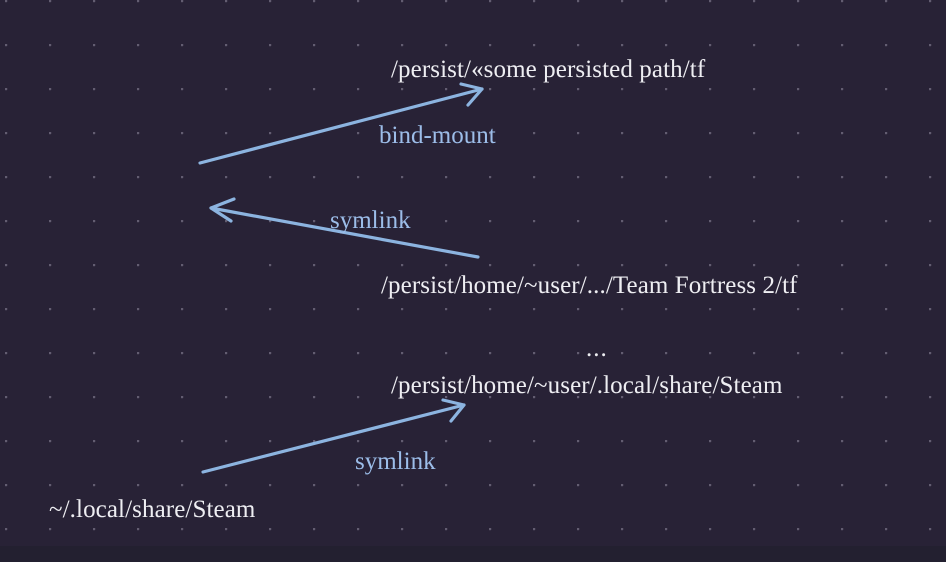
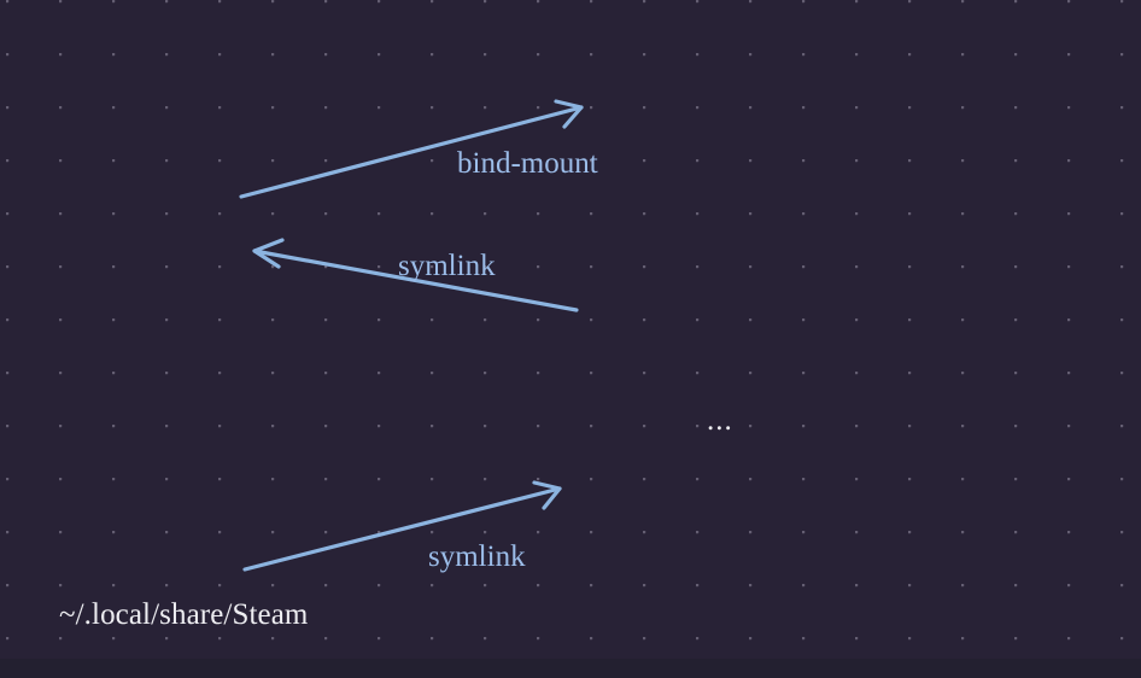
- /persist/«some persisted path/tf
- /persist/home/~user/.../Team Fortress 2/tf
- /persist/home/~user/.local/share/Steam
  ~/.local/share/Steam
  bind-mount
  symlink
  symlink
  ...
